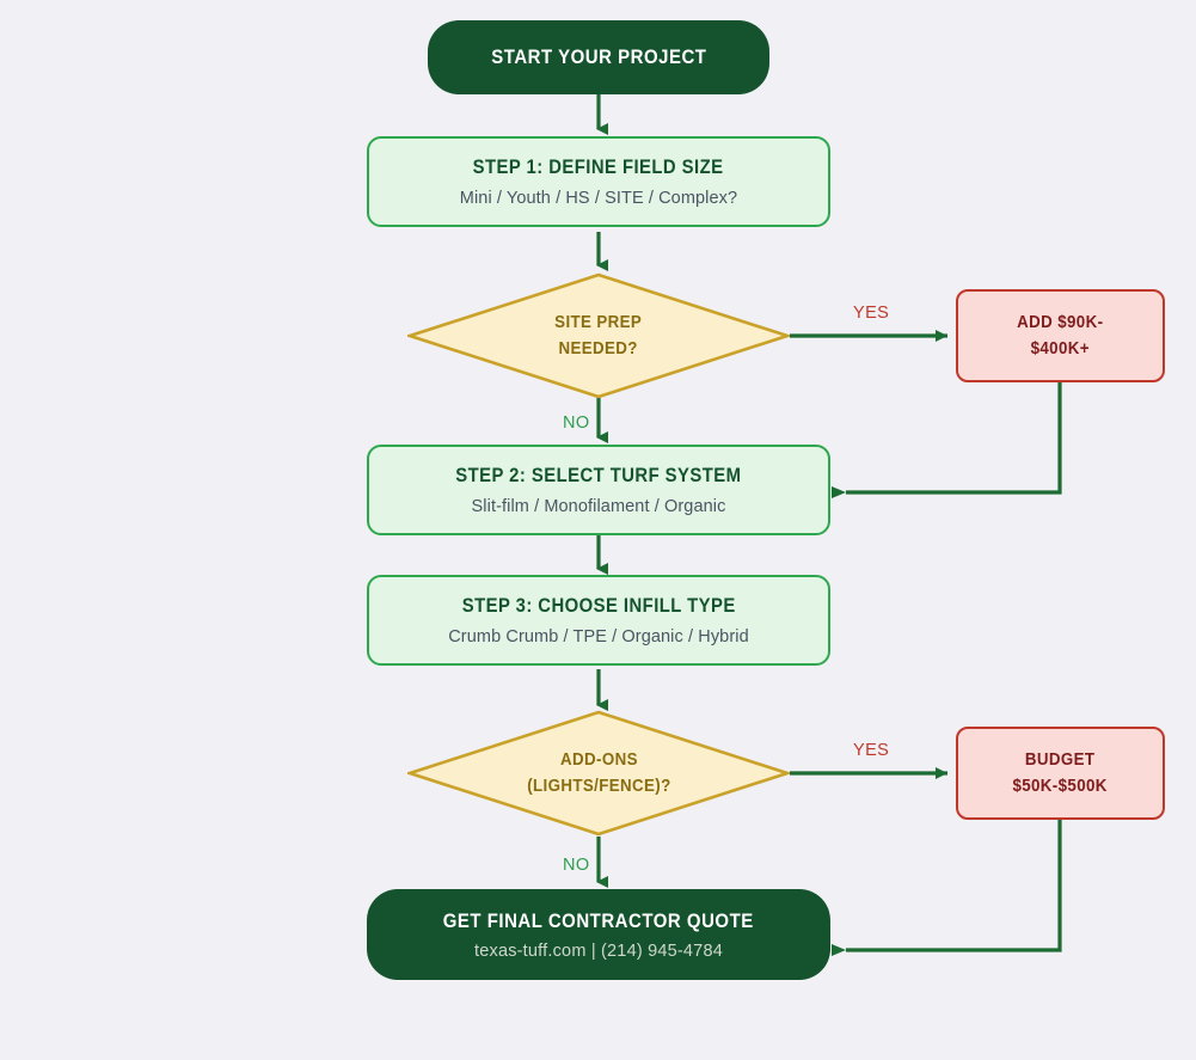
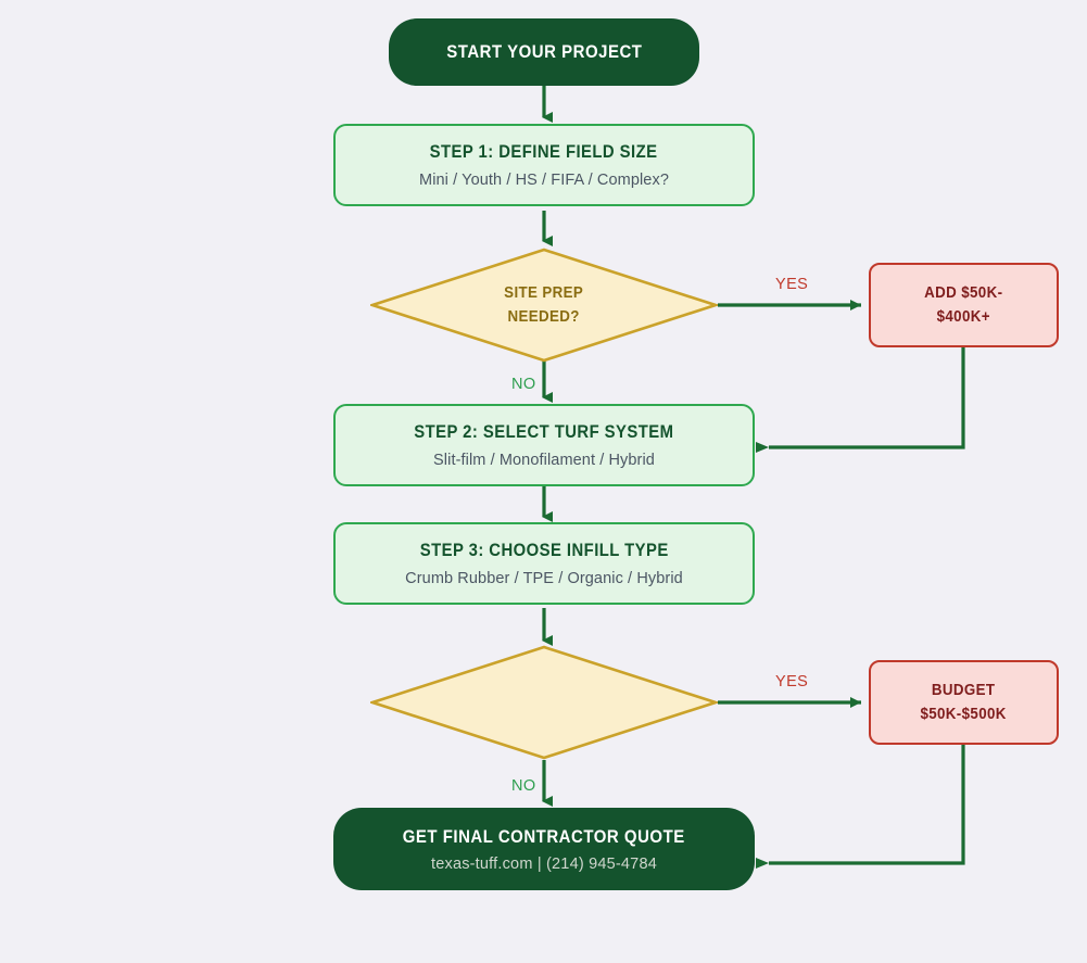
  START YOUR PROJECT
  STEP 1: DEFINE FIELD SIZE
- Mini / Youth / HS / SITE / Complex?
+ Mini / Youth / HS / FIFA / Complex?
  SITE PREP
  NEEDED?
  YES
  NO
- ADD $90K-
+ ADD $50K-
  $400K+
  STEP 2: SELECT TURF SYSTEM
- Slit-film / Monofilament / Organic
+ Slit-film / Monofilament / Hybrid
  STEP 3: CHOOSE INFILL TYPE
- Crumb Crumb / TPE / Organic / Hybrid
+ Crumb Rubber / TPE / Organic / Hybrid
- ADD-ONS
- (LIGHTS/FENCE)?
  YES
  NO
  BUDGET
  $50K-$500K
  GET FINAL CONTRACTOR QUOTE
  texas-tuff.com | (214) 945-4784
